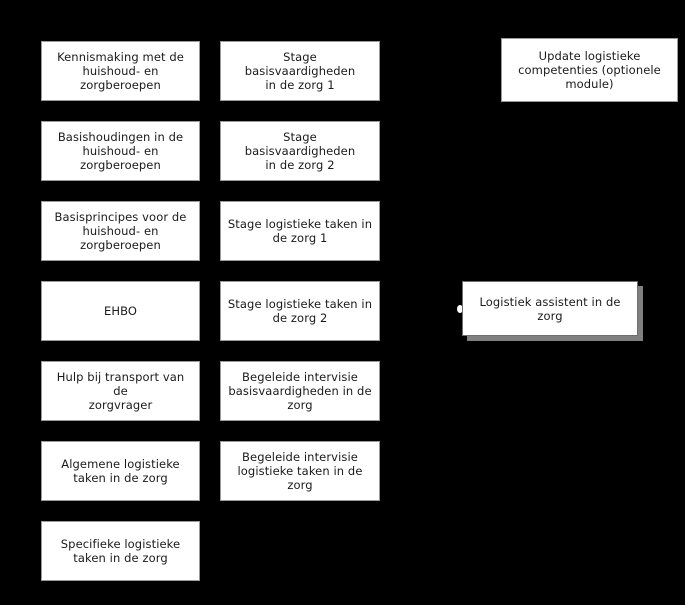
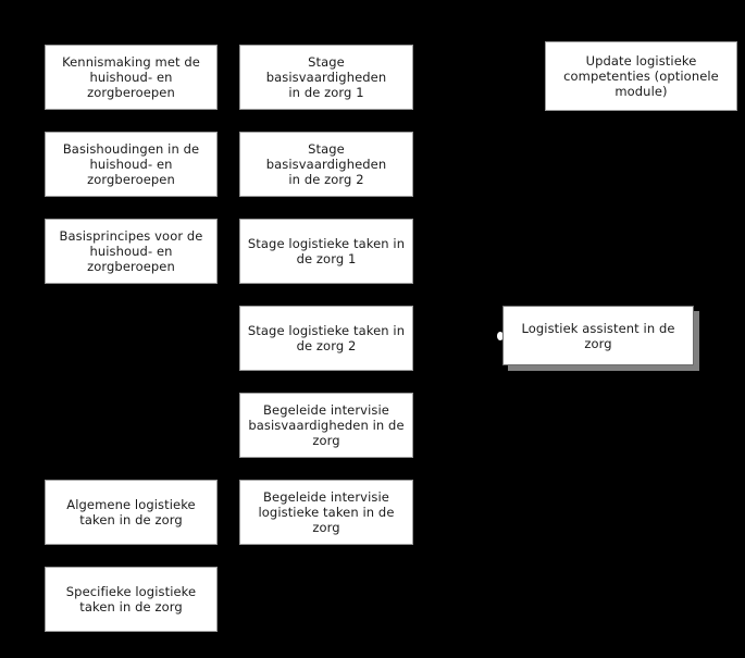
  Kennismaking met de
  huishoud- en
  zorgberoepen
  Basishoudingen in de
  huishoud- en
  zorgberoepen
  Basisprincipes voor de
  huishoud- en
  zorgberoepen
- EHBO
- Hulp bij transport van de
- zorgvrager
  Algemene logistieke
  taken in de zorg
  Specifieke logistieke
  taken in de zorg
  Stage basisvaardigheden
  in de zorg 1
  Stage basisvaardigheden
  in de zorg 2
  Stage logistieke taken in
  de zorg 1
  Stage logistieke taken in
  de zorg 2
  Begeleide intervisie
  basisvaardigheden in de
  zorg
  Begeleide intervisie
  logistieke taken in de
  zorg
  Update logistieke
  competenties (optionele
  module)
  Logistiek assistent in de
  zorg
